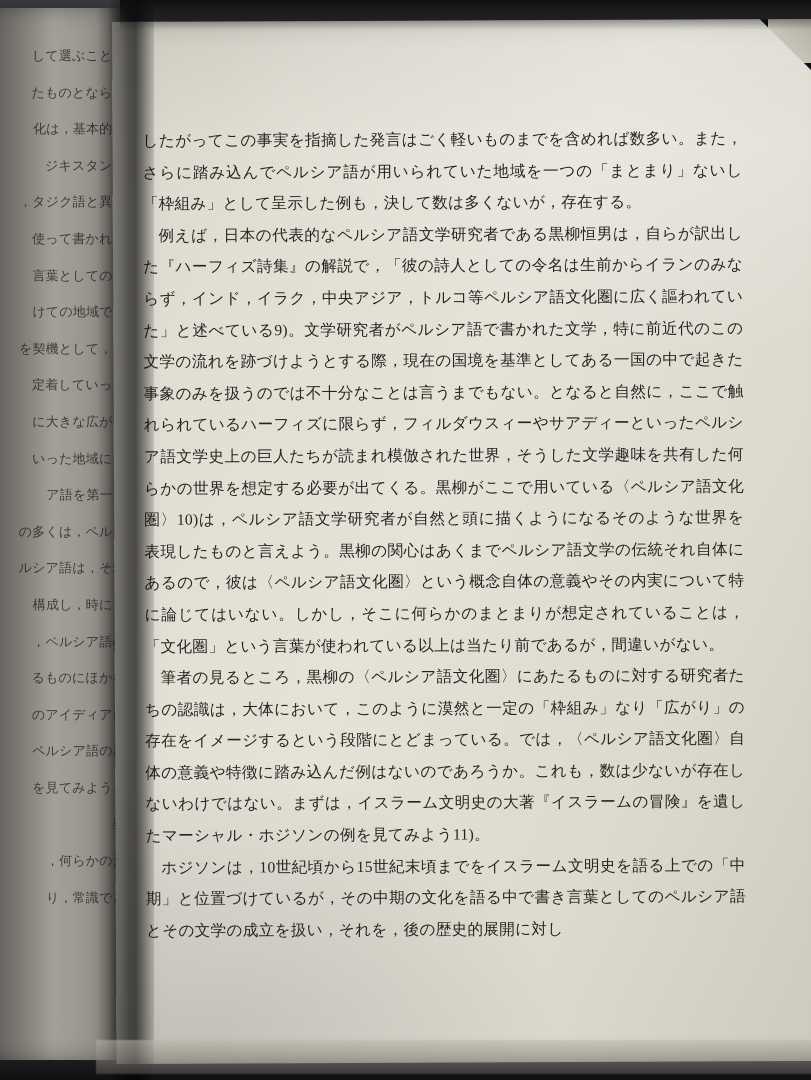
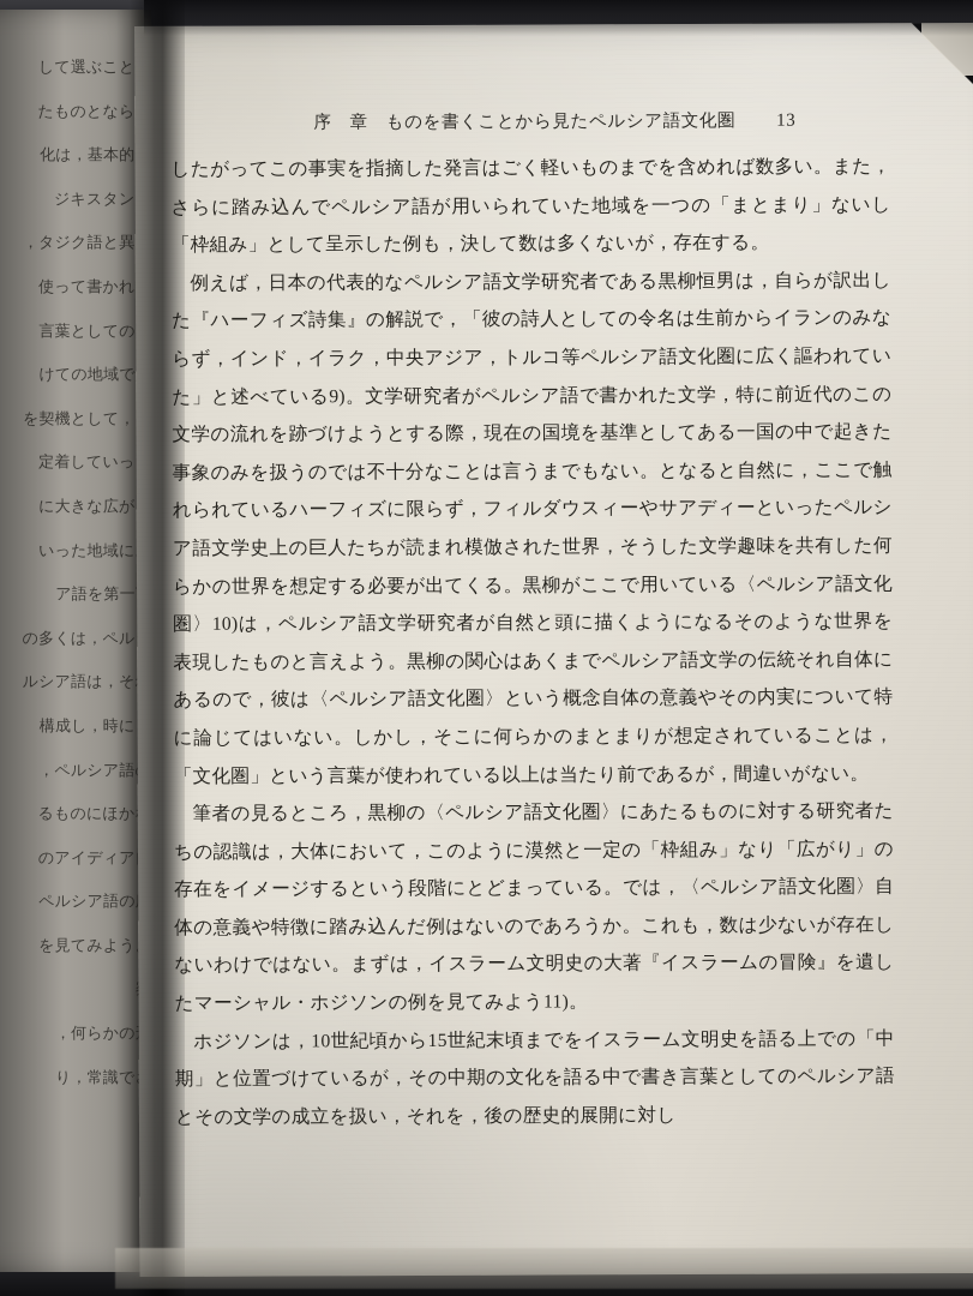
+ 序 章 ものを書くことから見たペルシア語文化圏 13
  たがってこの事実を指摘した発言はごく軽いものまでを含めれば数多い。また，らに踏み込んでペルシア語が用いられていた地域を一つの「まとまり」ないし枠組み」として呈示した例も，決して数は多くないが，存在する。
  例えば，日本の代表的なペルシア語文学研究者である黒柳恒男は，自らが訳出し『ハーフィズ詩集』の解説で，「彼の詩人としての令名は生前からイランのみなず，インド，イラク，中央アジア，トルコ等ペルシア語文化圏に広く謳われてい」と述べている9)。文学研究者がペルシア語で書かれた文学，特に前近代のこの学の流れを跡づけようとする際，現在の国境を基準としてある一国の中で起きた象のみを扱うのでは不十分なことは言うまでもない。となると自然に，ここで触られているハーフィズに限らず，フィルダウスィーやサアディーといったペルシ語文学史上の巨人たちが読まれ模倣された世界，そうした文学趣味を共有した何かの世界を想定する必要が出てくる。黒柳がここで用いている〈ペルシア語文化〉10)は，ペルシア語文学研究者が自然と頭に描くようになるそのような世界を現したものと言えよう。黒柳の関心はあくまでペルシア語文学の伝統それ自体にるので，彼は〈ペルシア語文化圏〉という概念自体の意義やその内実について特論じてはいない。しかし，そこに何らかのまとまりが想定されていることは，文化圏」という言葉が使われている以上は当たり前であるが，間違いがない。
  筆者の見るところ，黒柳の〈ペルシア語文化圏〉にあたるものに対する研究者たの認識は，大体において，このように漠然と一定の「枠組み」なり「広がり」の在をイメージするという段階にとどまっている。では，〈ペルシア語文化圏〉自の意義や特徴に踏み込んだ例はないのであろうか。これも，数は少ないが存在しいわけではない。まずは，イスラーム文明史の大著『イスラームの冒険』を遺しマーシャル・ホジソンの例を見てみよう11)。
  ホジソンは，10世紀頃から15世紀末頃までをイスラーム文明史を語る上での「中」と位置づけているが，その中期の文化を語る中で書き言葉としてのペルシア語とその文学の成立を扱い，それを，後の歴史的展開に対し
